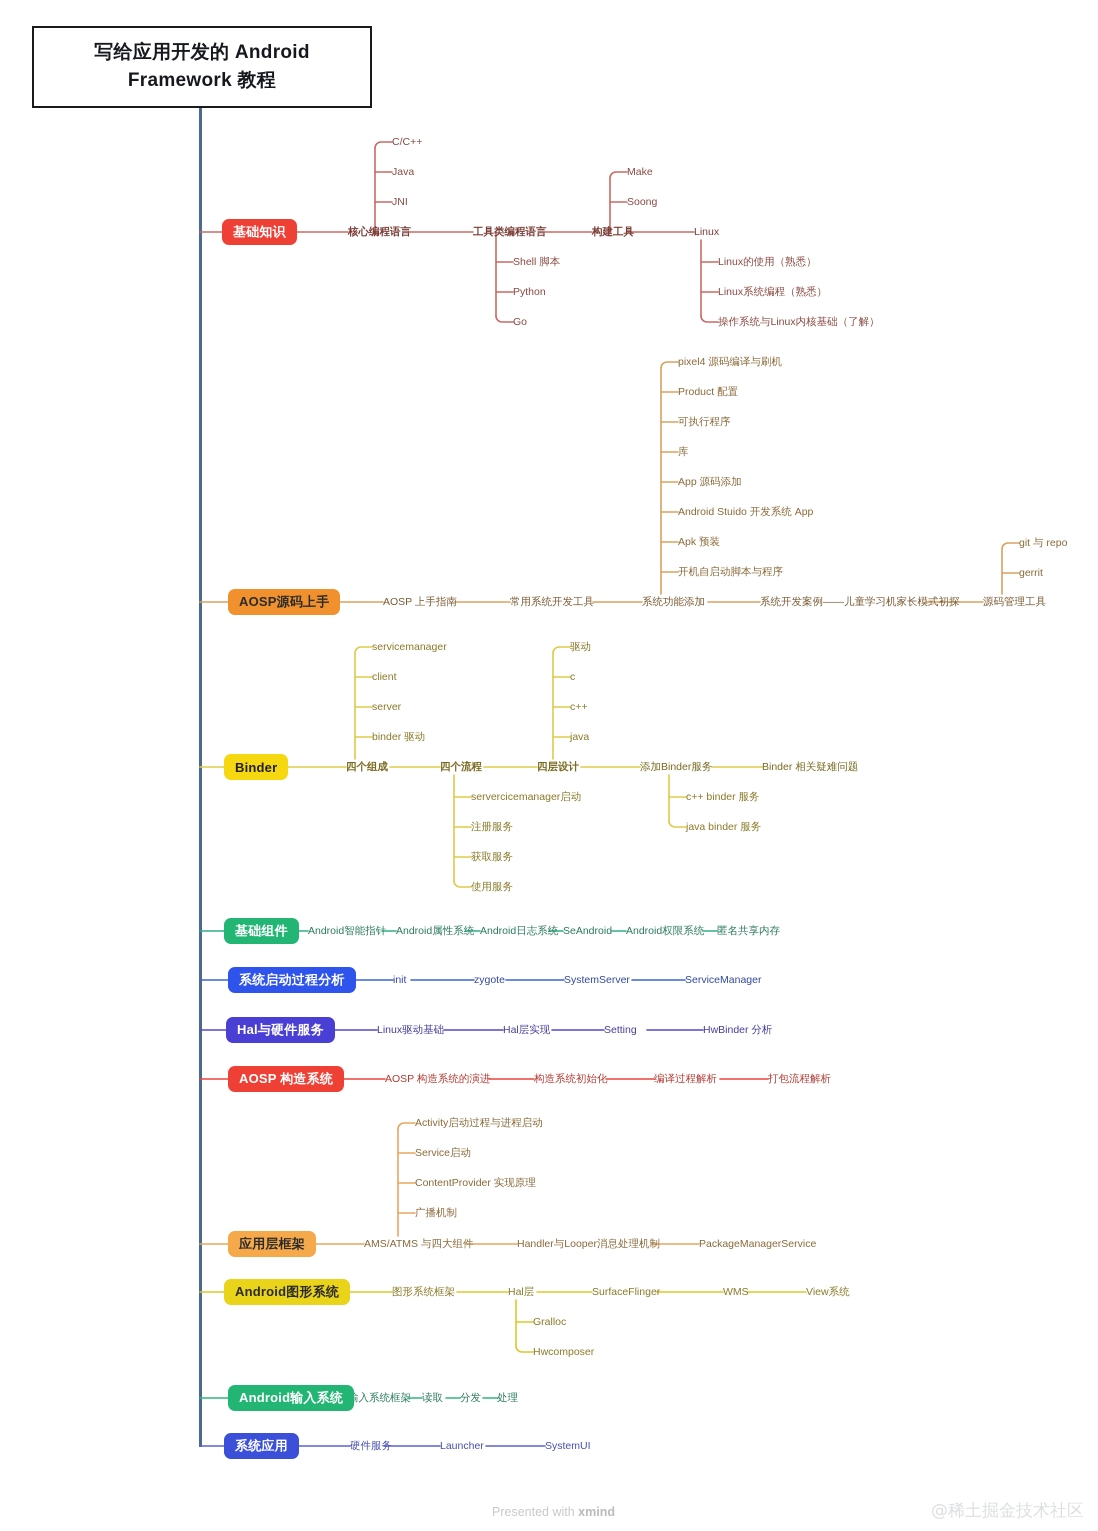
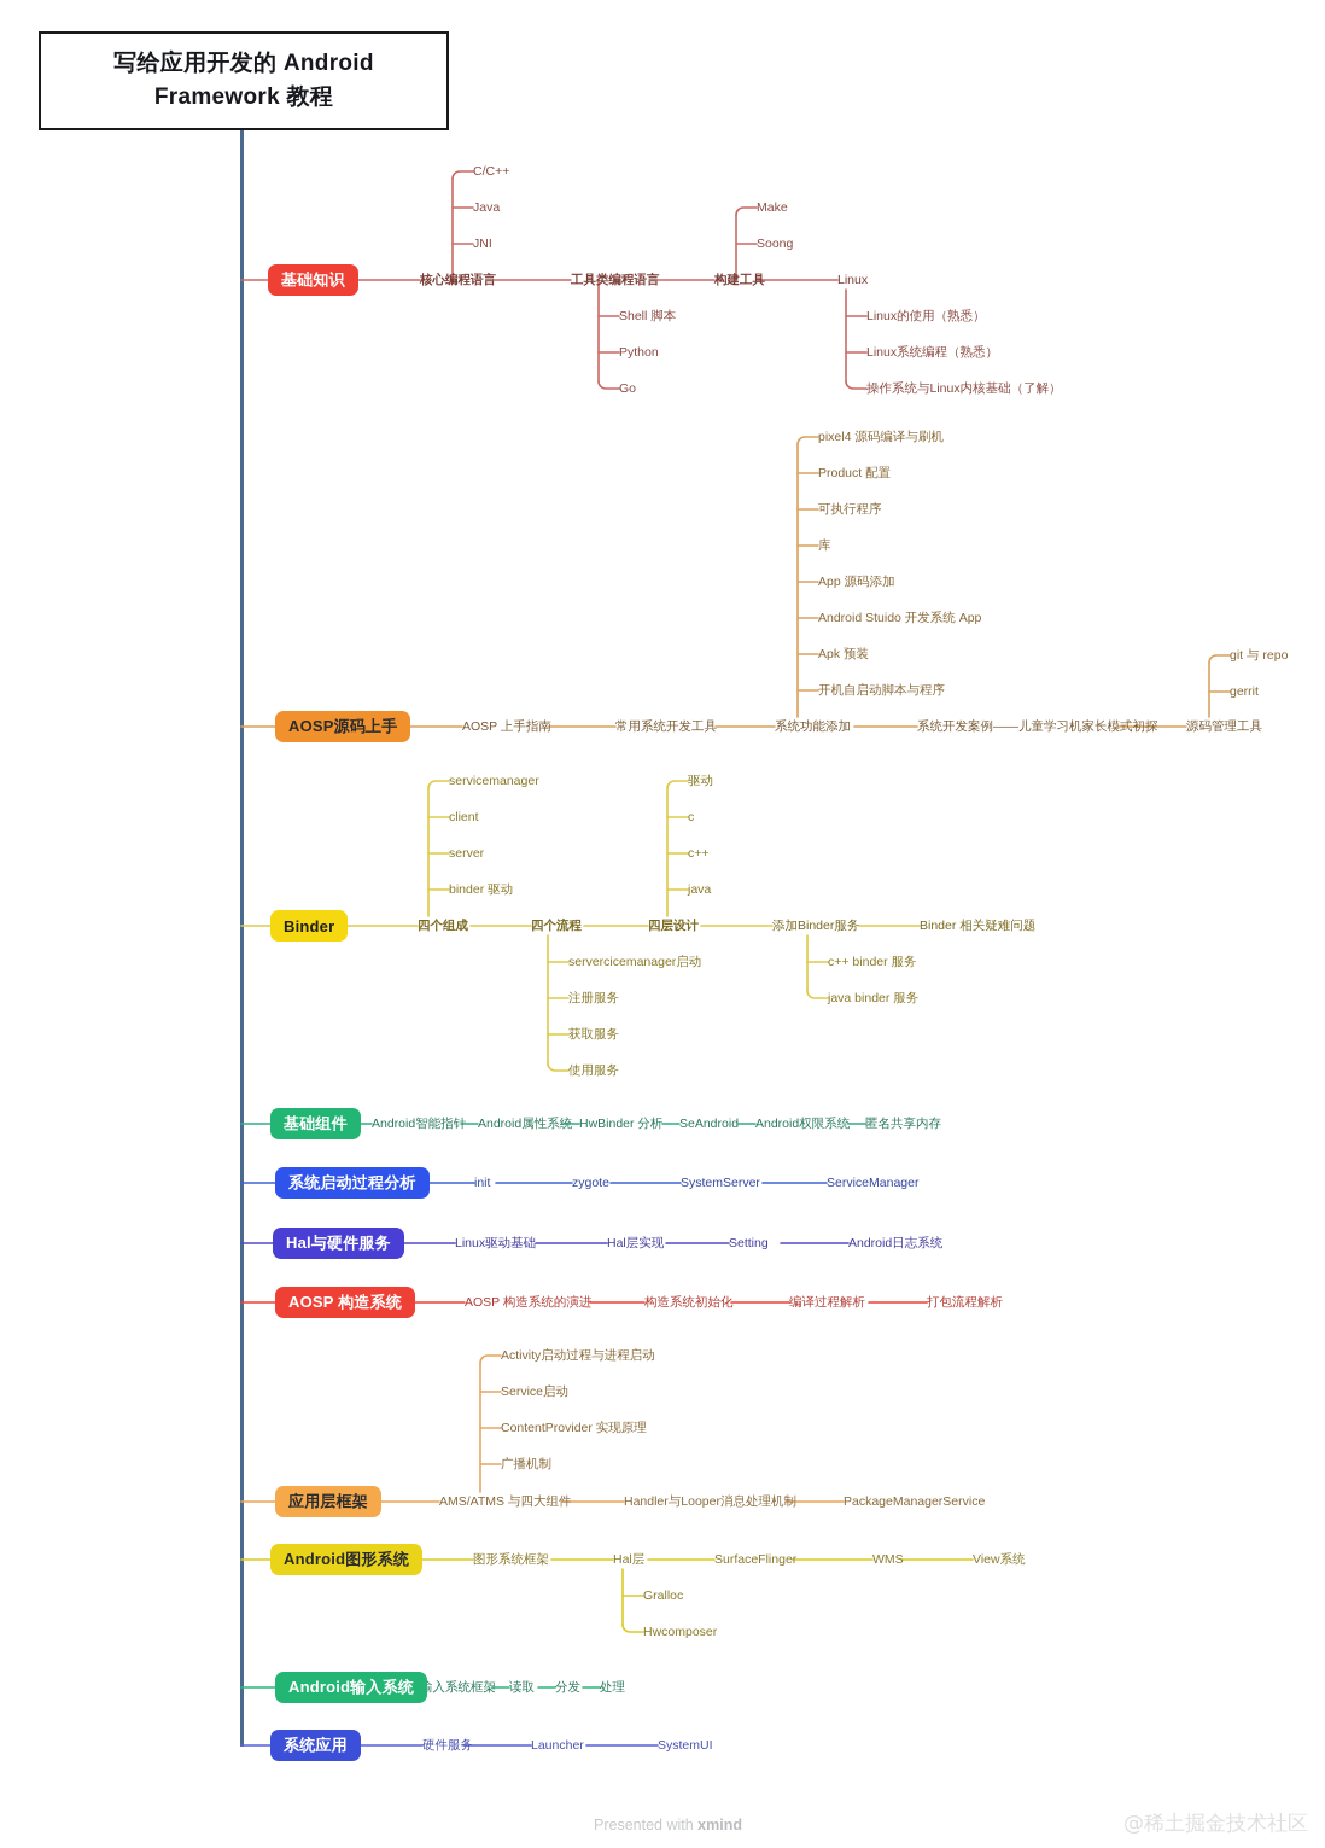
  写给应用开发的 Android
  Framework 教程
  基础知识
  AOSP源码上手
  Binder
  基础组件
  系统启动过程分析
  Hal与硬件服务
  AOSP 构造系统
  应用层框架
  Android图形系统
  Android输入系统
  系统应用
  核心编程语言
  工具类编程语言
  构建工具
  Linux
  C/C++
  Java
  JNI
  Shell 脚本
  Python
  Go
  Make
  Soong
  Linux的使用（熟悉）
  Linux系统编程（熟悉）
  操作系统与Linux内核基础（了解）
  AOSP 上手指南
  常用系统开发工具
  系统功能添加
  系统开发案例——儿童学习机家长模式初探
  源码管理工具
  pixel4 源码编译与刷机
  Product 配置
  可执行程序
  库
  App 源码添加
  Android Stuido 开发系统 App
  Apk 预装
  开机自启动脚本与程序
  git 与 repo
  gerrit
  四个组成
  四个流程
  四层设计
  添加Binder服务
  Binder 相关疑难问题
  servicemanager
  client
  server
  binder 驱动
  servercicemanager启动
  注册服务
  获取服务
  使用服务
  驱动
  c
  c++
  java
  c++ binder 服务
  java binder 服务
  Android智能指针
  Android属性系统
- Android日志系统
+ HwBinder 分析
  SeAndroid
  Android权限系统
  匿名共享内存
  init
  zygote
  SystemServer
  ServiceManager
  Linux驱动基础
  Hal层实现
  Setting
- HwBinder 分析
+ Android日志系统
  AOSP 构造系统的演进
  构造系统初始化
  编译过程解析
  打包流程解析
  AMS/ATMS 与四大组件
  Handler与Looper消息处理机制
  PackageManagerService
  Activity启动过程与进程启动
  Service启动
  ContentProvider 实现原理
  广播机制
  图形系统框架
  Hal层
  SurfaceFlinger
  WMS
  View系统
  Gralloc
  Hwcomposer
  入系统框架
  读取
  分发
  处理
  硬件服务
  Launcher
  SystemUI
  Presented with xmind
  @稀土掘金技术社区
